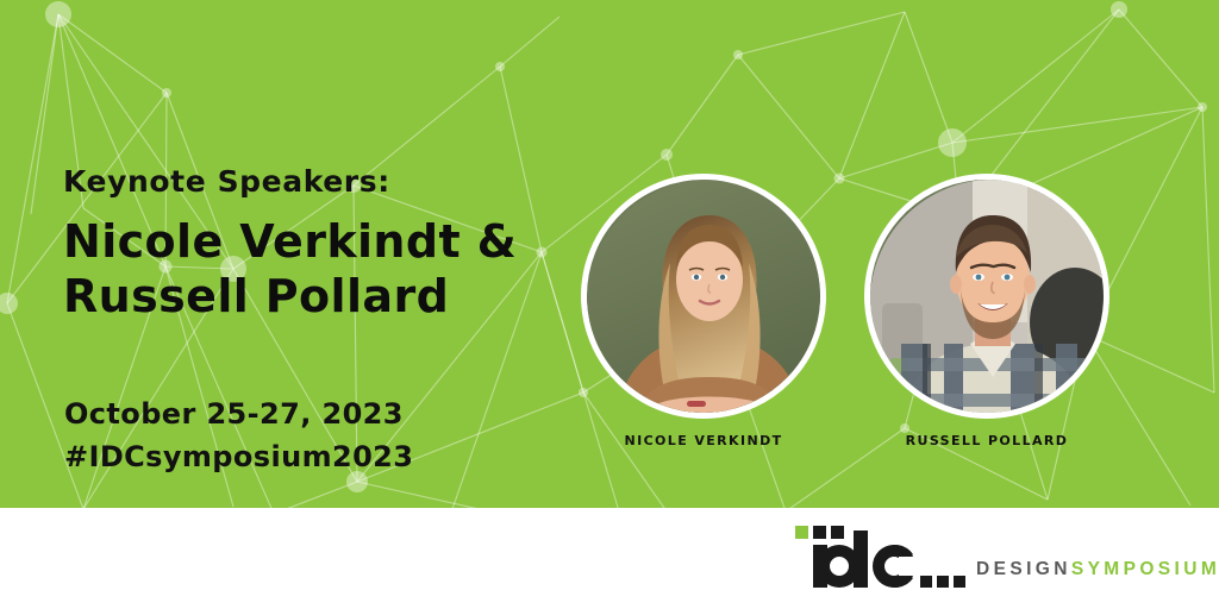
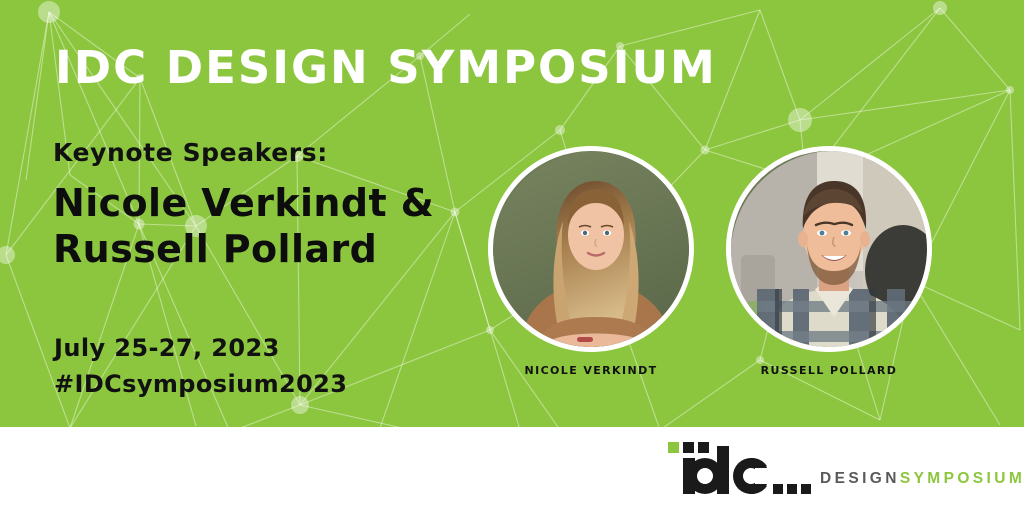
+ IDC DESIGN SYMPOSIUM
  Keynote Speakers:
  Nicole Verkindt &
  Russell Pollard
- October 25-27, 2023
+ July 25-27, 2023
  #IDCsymposium2023
  NICOLE VERKINDT
  RUSSELL POLLARD
  DESIGNSYMPOSIUM
